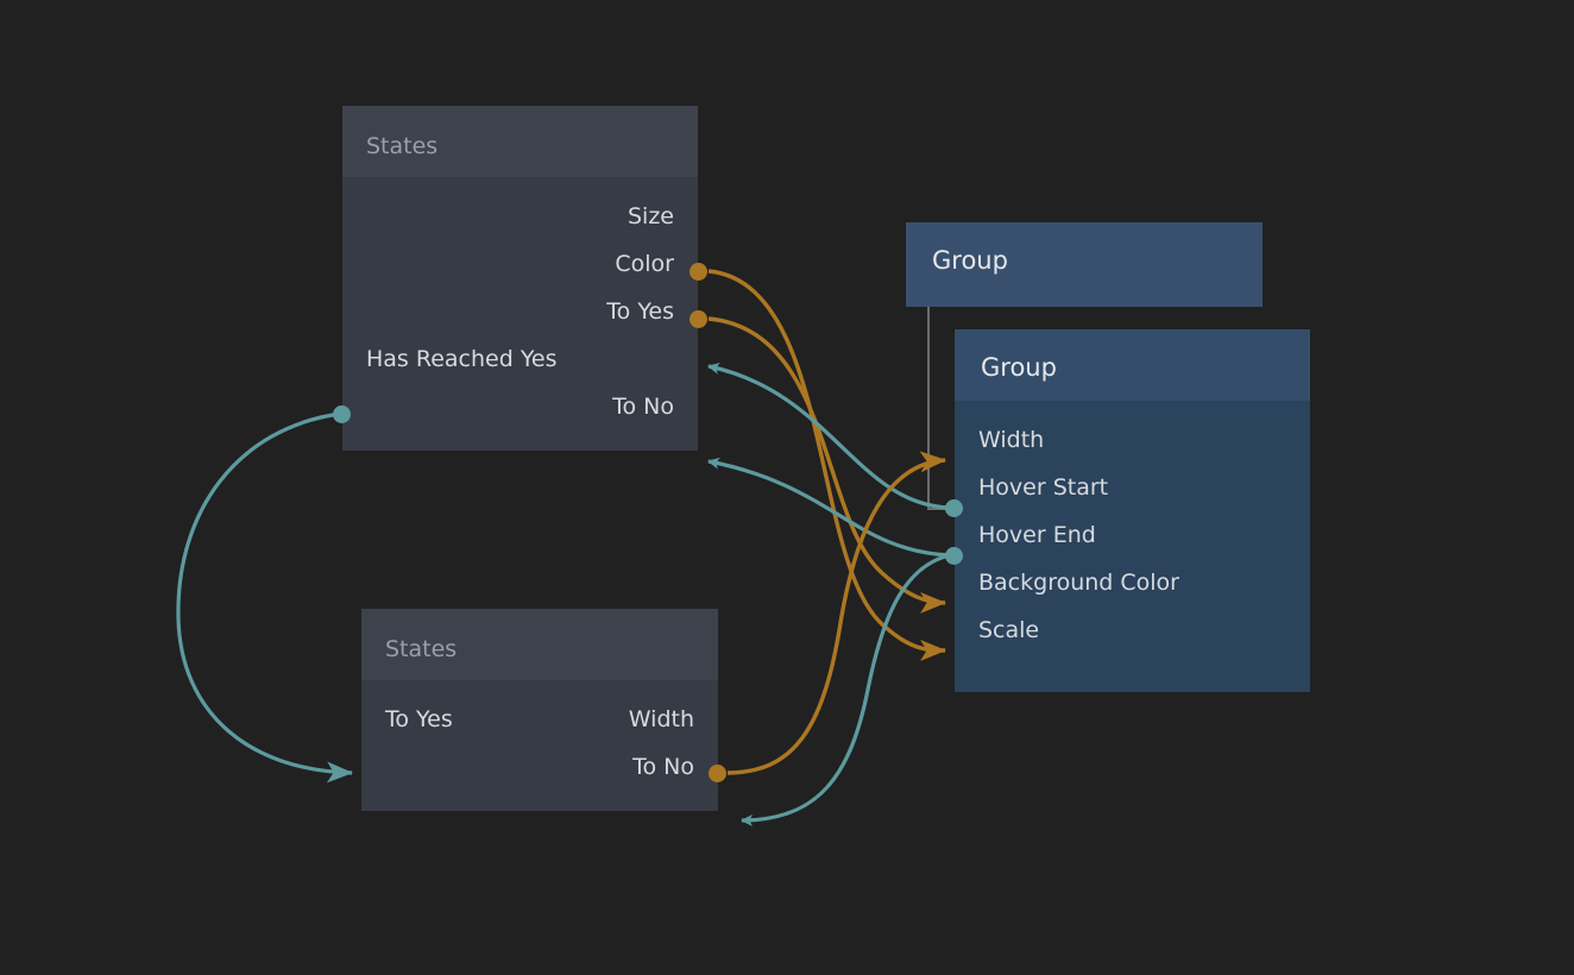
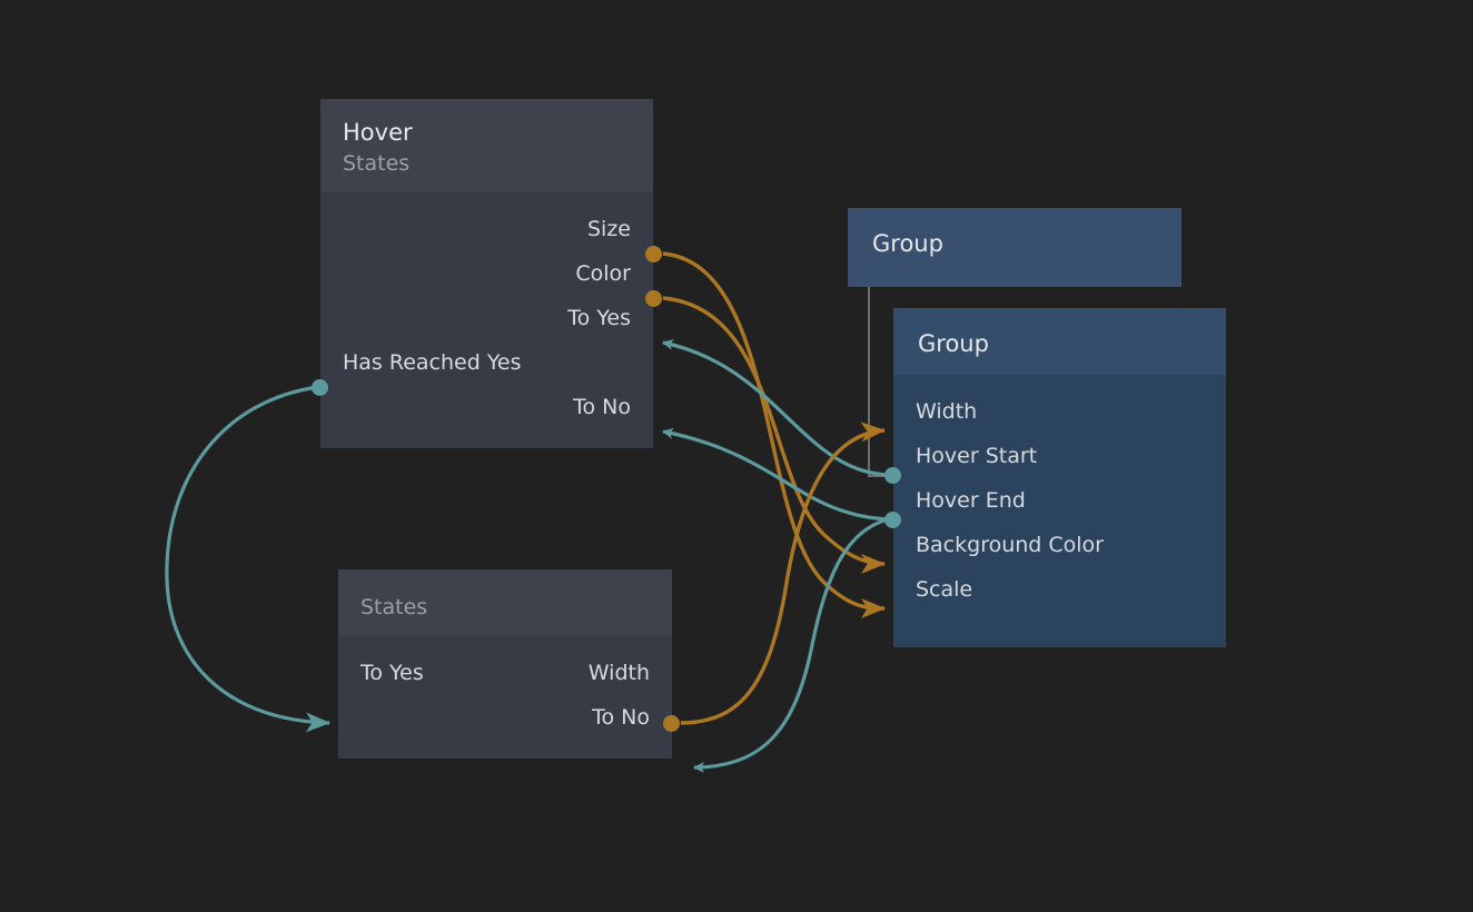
+ Hover
  States
  Size
  Color
  To Yes
  Has Reached Yes
  To No
  States
  To Yes
  Width
  To No
  Group
  Group
  Width
  Hover Start
  Hover End
  Background Color
  Scale
